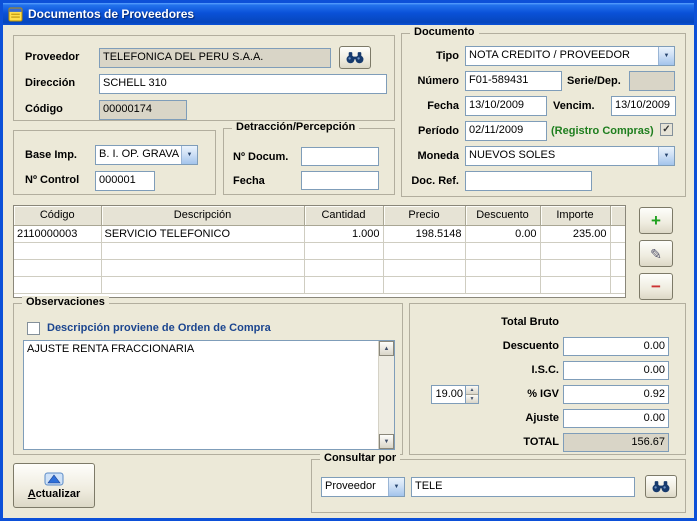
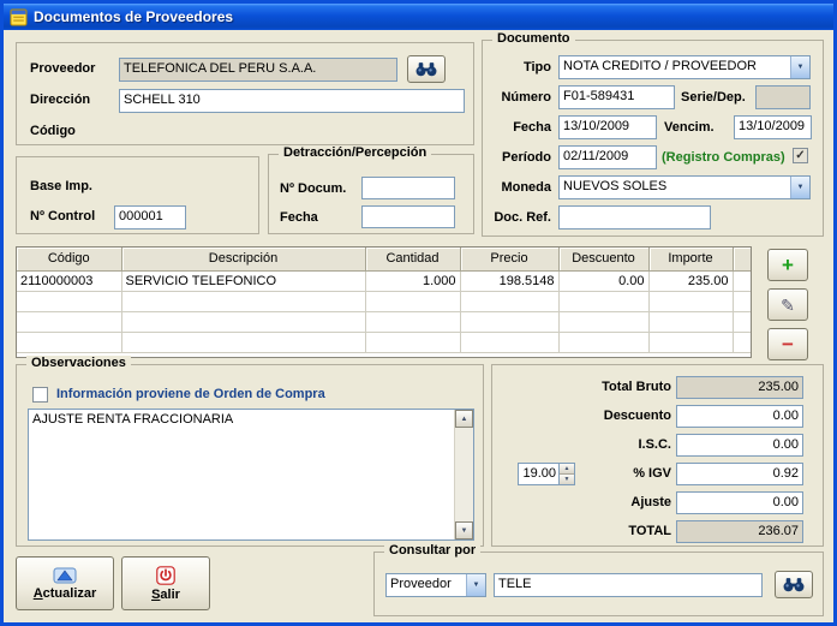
  Documentos de Proveedores
  Proveedor
  TELEFONICA DEL PERU S.A.A.
  Dirección
  SCHELL 310
  Código
- 00000174
  Base Imp.
- B. I. OP. GRAVA
  Nº Control
  000001
  Detracción/Percepción
  Nº Docum.
  Fecha
  Documento
  Tipo
  NOTA CREDITO / PROVEEDOR
  Número
  F01-589431
  Serie/Dep.
  Fecha
  13/10/2009
  Vencim.
  13/10/2009
  Período
  02/11/2009
  (Registro Compras)
  ✓
  Moneda
  NUEVOS SOLES
  Doc. Ref.
  Código	Descripción	Cantidad	Precio	Descuento	Importe
  2110000003	SERVICIO TELEFONICO	1.000	198.5148	0.00	235.00
  +
  ✎
  −
  Observaciones
- Descripción proviene de Orden de Compra
+ Información proviene de Orden de Compra
  AJUSTE RENTA FRACCIONARIA
  Total Bruto
+ 235.00
  Descuento
  0.00
  I.S.C.
  0.00
  19.00
  % IGV
  0.92
  Ajuste
  0.00
  TOTAL
- 156.67
+ 236.07
  Actualizar
+ Salir
  Consultar por
  Proveedor
  TELE
